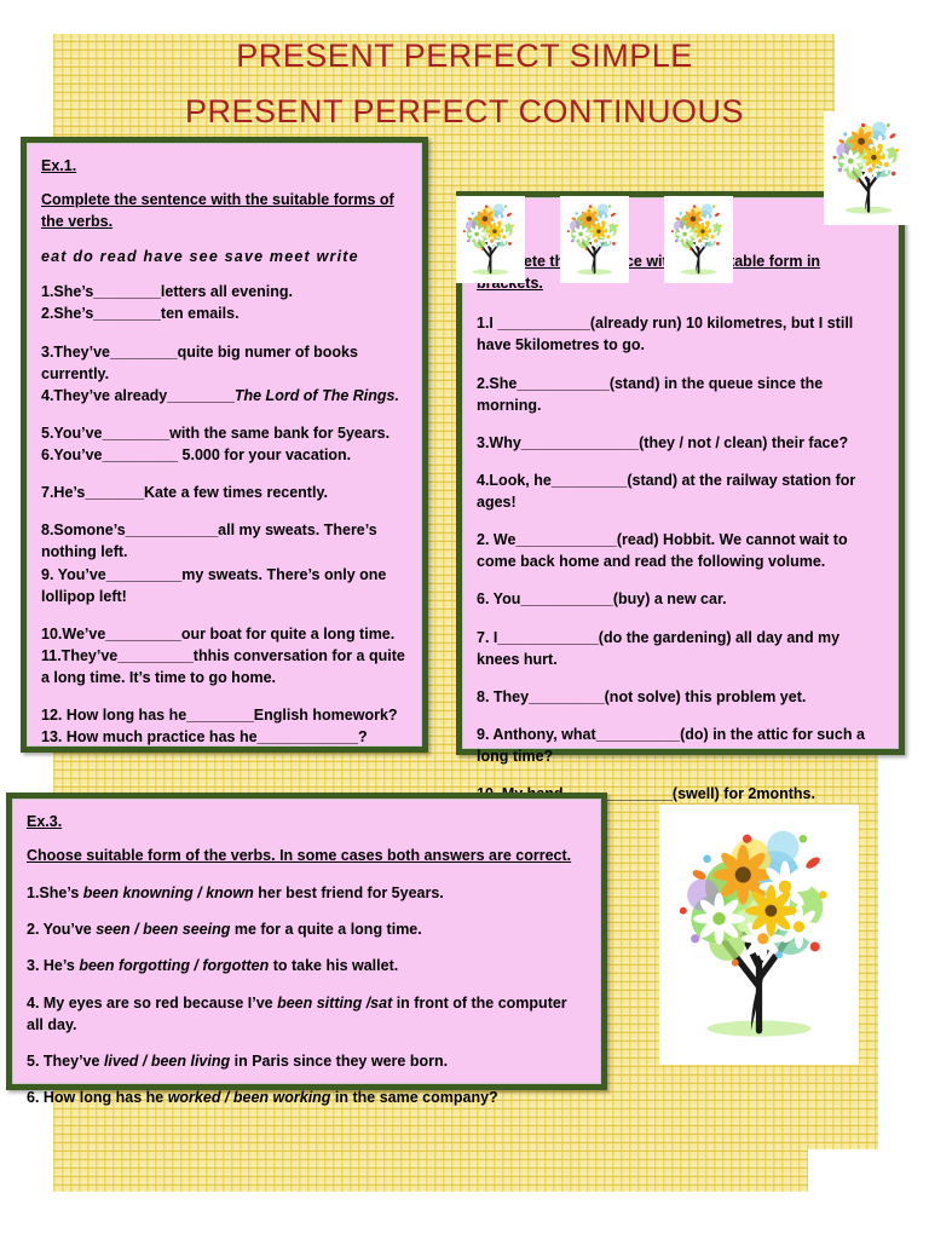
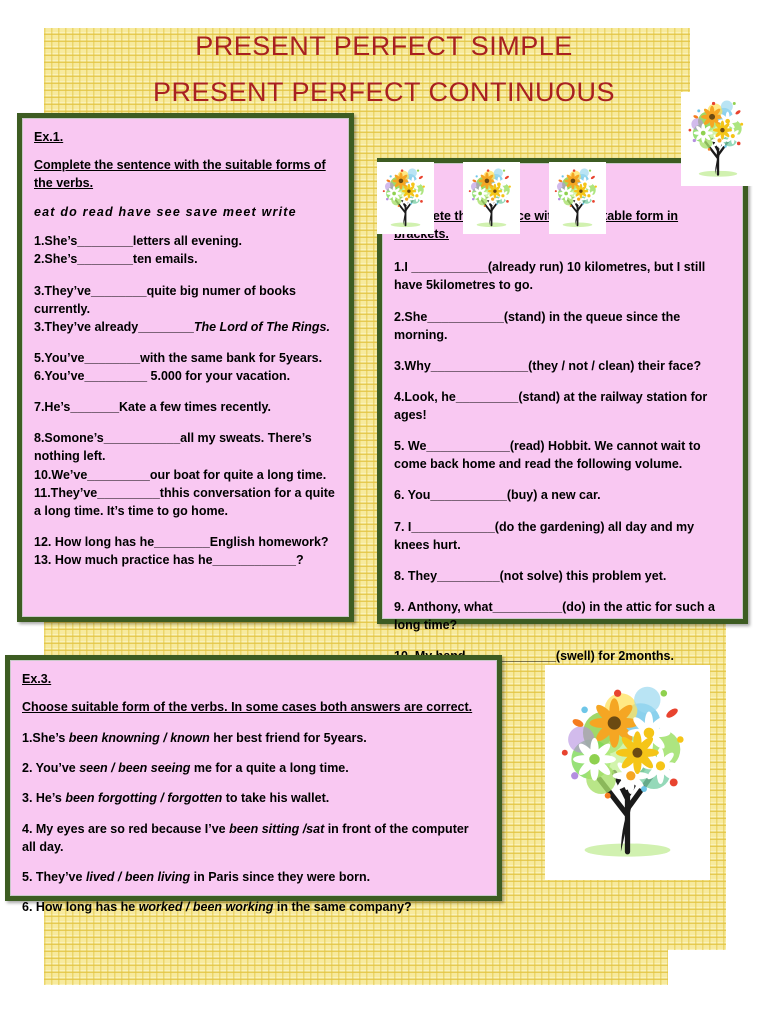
  PRESENT PERFECT SIMPLE
  PRESENT PERFECT CONTINUOUS
  Ex.1.
  Complete the sentence with the suitable forms of the verbs.
  eat do read have see save meet write
  1.She’s________letters all evening.
  2.She’s________ten emails.
  3.They’ve________quite big numer of books currently.
- 4.They’ve already________The Lord of The Rings.
+ 3.They’ve already________The Lord of The Rings.
  5.You’ve________with the same bank for 5years.
  6.You’ve_________ 5.000 for your vacation.
  7.He’s_______Kate a few times recently.
  8.Somone’s___________all my sweats. There’s nothing left.
- 9. You’ve_________my sweats. There’s only one lollipop left!
  10.We’ve_________our boat for quite a long time.
  11.They’ve_________thhis conversation for a quite a long time. It’s time to go home.
  12. How long has he________English homework?
  13. How much practice has he____________?
  1.I ___________(already run) 10 kilometres, but I still have 5kilometres to go.
  2.She___________(stand) in the queue since the morning.
  3.Why______________(they / not / clean) their face?
  4.Look, he_________(stand) at the railway station for ages!
- 2. We____________(read) Hobbit. We cannot wait to come back home and read the following volume.
+ 5. We____________(read) Hobbit. We cannot wait to come back home and read the following volume.
  6. You___________(buy) a new car.
  7. I____________(do the gardening) all day and my knees hurt.
  8. They_________(not solve) this problem yet.
  9. Anthony, what__________(do) in the attic for such a long time?
  Ex.3.
  Choose suitable form of the verbs. In some cases both answers are correct.
  1.She’s been knowning / known her best friend for 5years.
  2. You’ve seen / been seeing me for a quite a long time.
  3. He’s been forgotting / forgotten to take his wallet.
  4. My eyes are so red because I’ve been sitting /sat in front of the computer all day.
  5. They’ve lived / been living in Paris since they were born.
  6. How long has he worked / been working in the same company?
